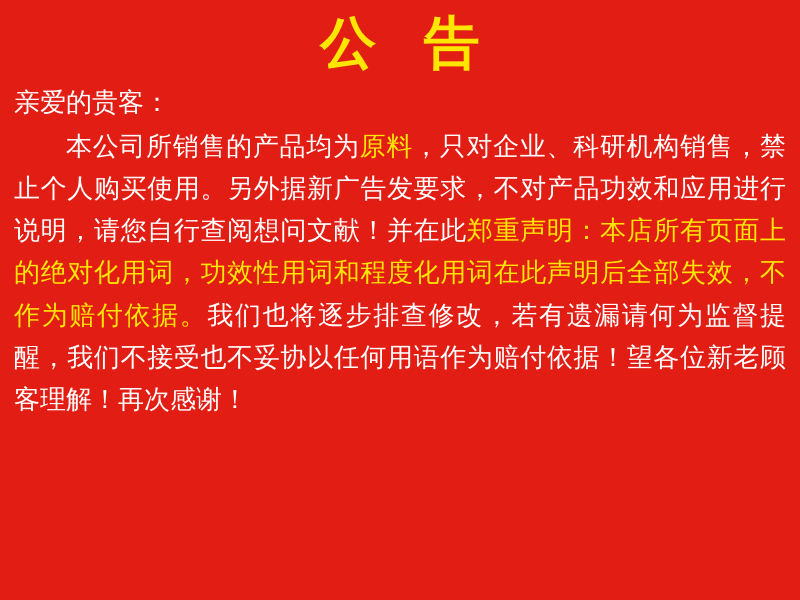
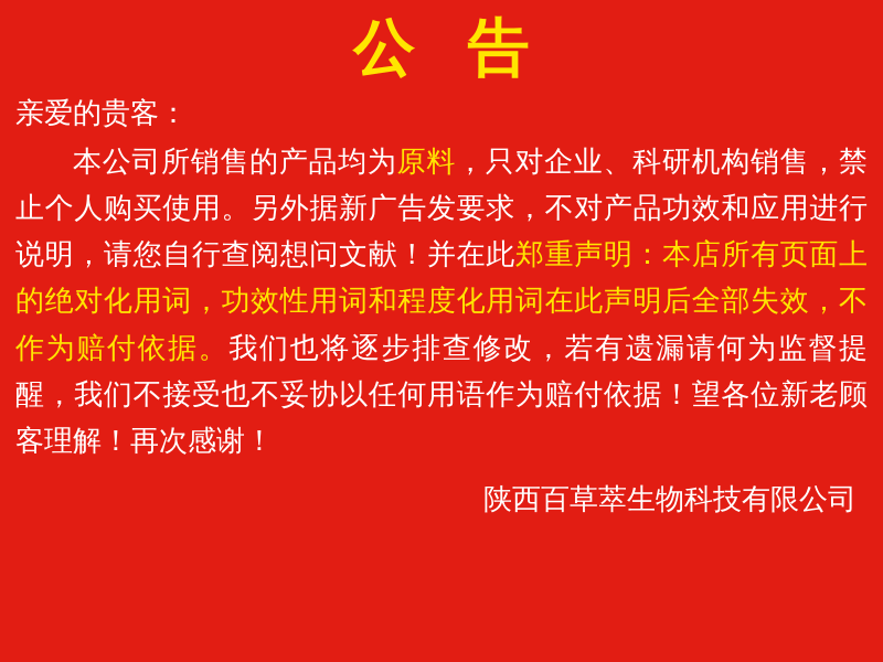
  公 告
  亲爱的贵客：
  本公司所销售的产品均为原料，只对企业、科研机构销售，禁止个人购买使用。另外据新广告发要求，不对产品功效和应用进行说明，请您自行查阅想问文献！并在此郑重声明：本店所有页面上的绝对化用词，功效性用词和程度化用词在此声明后全部失效，不作为赔付依据。我们也将逐步排查修改，若有遗漏请何为监督提醒，我们不接受也不妥协以任何用语作为赔付依据！望各位新老顾客理解！再次感谢！
+ 陕西百草萃生物科技有限公司
